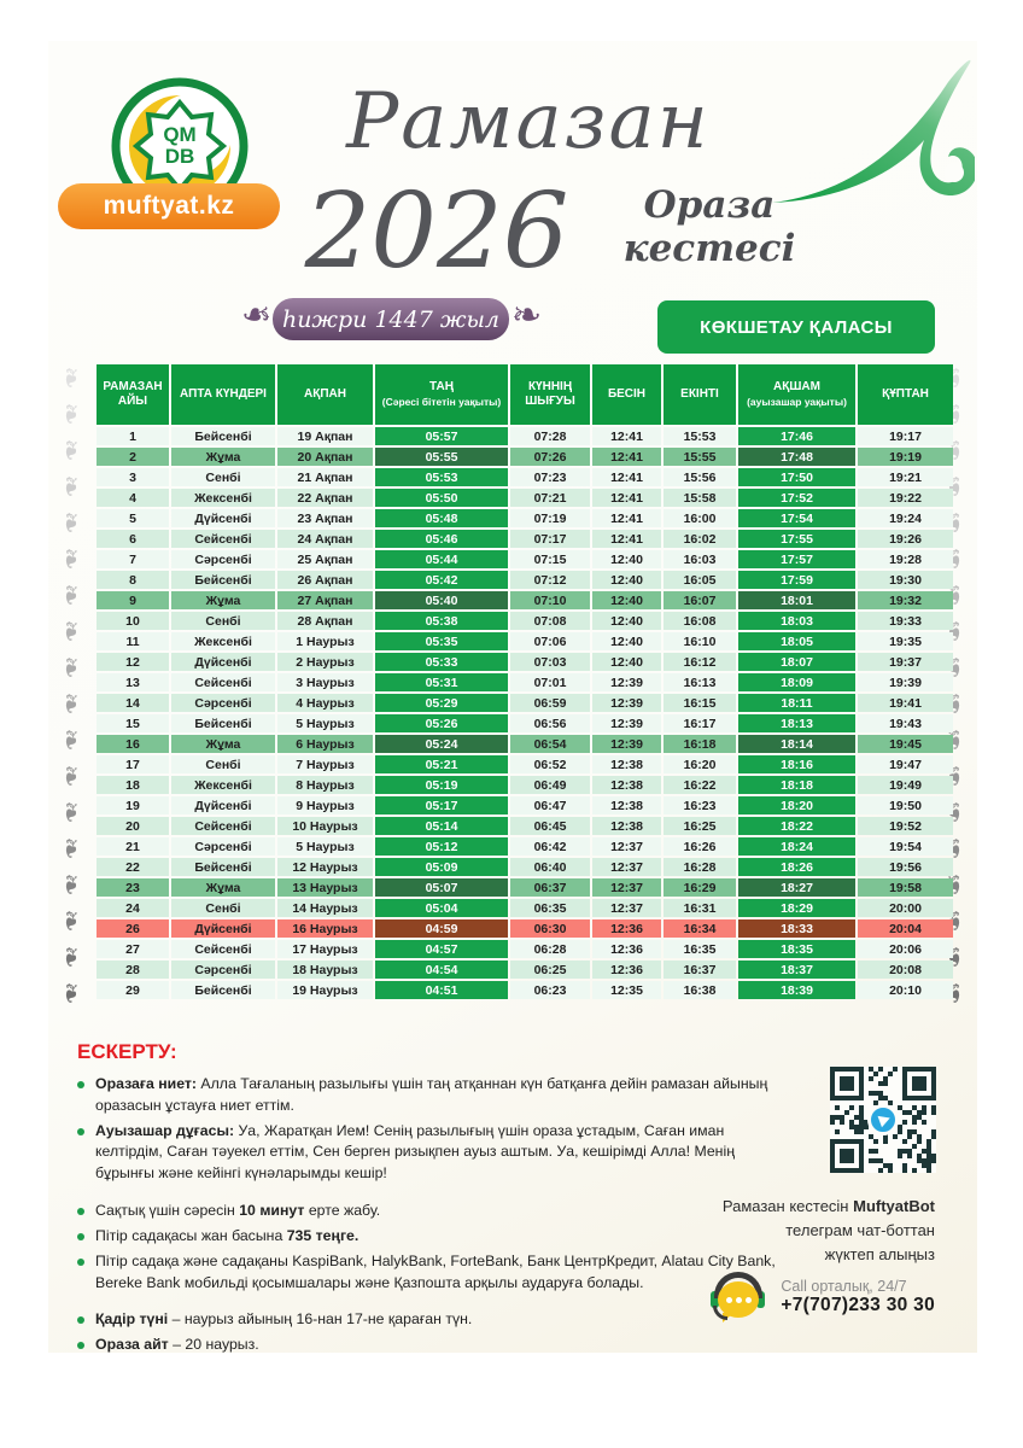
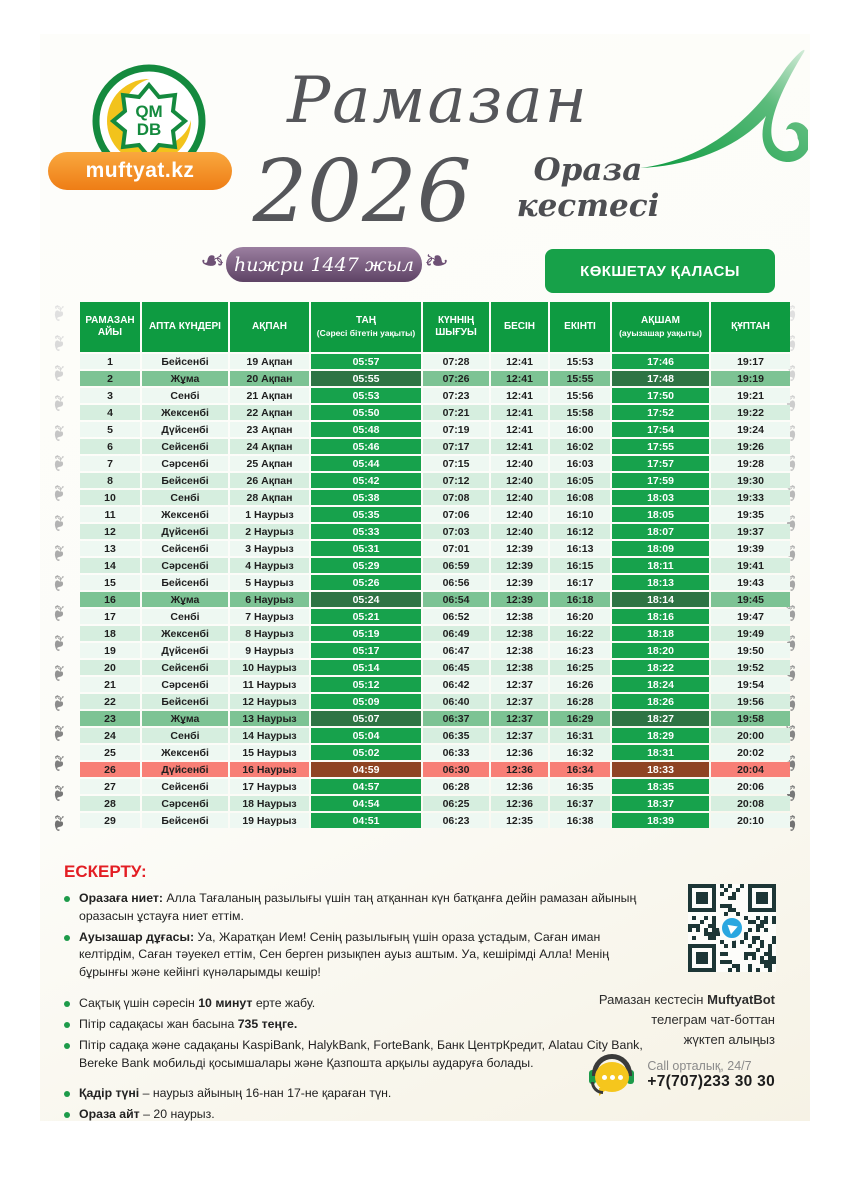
  QM
  DB
  muftyat.kz
  Рамазан
  2026
  Ораза кестесі
  һижри 1447 жыл
  ❧
  КӨКШЕТАУ ҚАЛАСЫ
  РАМАЗАН АЙЫ	АПТА КҮНДЕРІ	АҚПАН	ТАҢ(Сәресі бітетін уақыты)	КҮННІҢ ШЫҒУЫ	БЕСІН	ЕКІНТІ	АҚШАМ(ауызашар уақыты)	ҚҰПТАН
  1	Бейсенбі	19 Ақпан	05:57	07:28	12:41	15:53	17:46	19:17
  2	Жұма	20 Ақпан	05:55	07:26	12:41	15:55	17:48	19:19
  3	Сенбі	21 Ақпан	05:53	07:23	12:41	15:56	17:50	19:21
  4	Жексенбі	22 Ақпан	05:50	07:21	12:41	15:58	17:52	19:22
  5	Дүйсенбі	23 Ақпан	05:48	07:19	12:41	16:00	17:54	19:24
  6	Сейсенбі	24 Ақпан	05:46	07:17	12:41	16:02	17:55	19:26
  7	Сәрсенбі	25 Ақпан	05:44	07:15	12:40	16:03	17:57	19:28
  8	Бейсенбі	26 Ақпан	05:42	07:12	12:40	16:05	17:59	19:30
- 9	Жұма	27 Ақпан	05:40	07:10	12:40	16:07	18:01	19:32
  10	Сенбі	28 Ақпан	05:38	07:08	12:40	16:08	18:03	19:33
  11	Жексенбі	1 Наурыз	05:35	07:06	12:40	16:10	18:05	19:35
  12	Дүйсенбі	2 Наурыз	05:33	07:03	12:40	16:12	18:07	19:37
  13	Сейсенбі	3 Наурыз	05:31	07:01	12:39	16:13	18:09	19:39
  14	Сәрсенбі	4 Наурыз	05:29	06:59	12:39	16:15	18:11	19:41
  15	Бейсенбі	5 Наурыз	05:26	06:56	12:39	16:17	18:13	19:43
  16	Жұма	6 Наурыз	05:24	06:54	12:39	16:18	18:14	19:45
  17	Сенбі	7 Наурыз	05:21	06:52	12:38	16:20	18:16	19:47
  18	Жексенбі	8 Наурыз	05:19	06:49	12:38	16:22	18:18	19:49
  19	Дүйсенбі	9 Наурыз	05:17	06:47	12:38	16:23	18:20	19:50
  20	Сейсенбі	10 Наурыз	05:14	06:45	12:38	16:25	18:22	19:52
- 21	Сәрсенбі	5 Наурыз	05:12	06:42	12:37	16:26	18:24	19:54
+ 21	Сәрсенбі	11 Наурыз	05:12	06:42	12:37	16:26	18:24	19:54
  22	Бейсенбі	12 Наурыз	05:09	06:40	12:37	16:28	18:26	19:56
  23	Жұма	13 Наурыз	05:07	06:37	12:37	16:29	18:27	19:58
  24	Сенбі	14 Наурыз	05:04	06:35	12:37	16:31	18:29	20:00
+ 25	Жексенбі	15 Наурыз	05:02	06:33	12:36	16:32	18:31	20:02
  26	Дүйсенбі	16 Наурыз	04:59	06:30	12:36	16:34	18:33	20:04
  27	Сейсенбі	17 Наурыз	04:57	06:28	12:36	16:35	18:35	20:06
  28	Сәрсенбі	18 Наурыз	04:54	06:25	12:36	16:37	18:37	20:08
  29	Бейсенбі	19 Наурыз	04:51	06:23	12:35	16:38	18:39	20:10
  ЕСКЕРТУ:
  Оразаға ниет: Алла Тағаланың разылығы үшін таң атқаннан күн батқанға дейін рамазан айының оразасын ұстауға ниет еттім.
  Ауызашар дұғасы: Уа, Жаратқан Ием! Сенің разылығың үшін ораза ұстадым, Саған иман келтірдім, Саған тәуекел еттім, Сен берген ризықпен ауыз аштым. Уа, кешірімді Алла! Менің бұрынғы және кейінгі күнәларымды кешір!
  Сақтық үшін сәресін 10 минут ерте жабу.
  Пітір садақасы жан басына 735 теңге.
  Пітір садақа және садақаны KaspiBank, HalykBank, ForteBank, Банк ЦентрКредит, Alatau City Bank, Bereke Bank мобильді қосымшалары және Қазпошта арқылы аударуға болады.
  Қадір түні – наурыз айының 16-нан 17-не қараған түн.
  Ораза айт – 20 наурыз.
  Рамазан кестесін MuftyatBot
  телеграм чат-боттан
  жүктеп алыңыз
  Call орталық, 24/7
  +7(707)233 30 30
